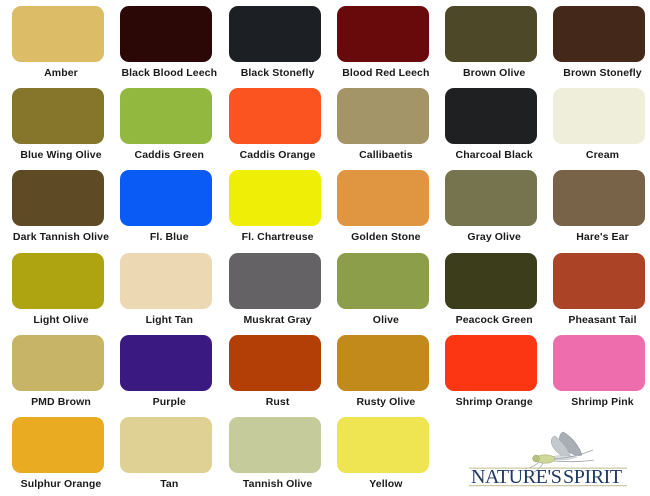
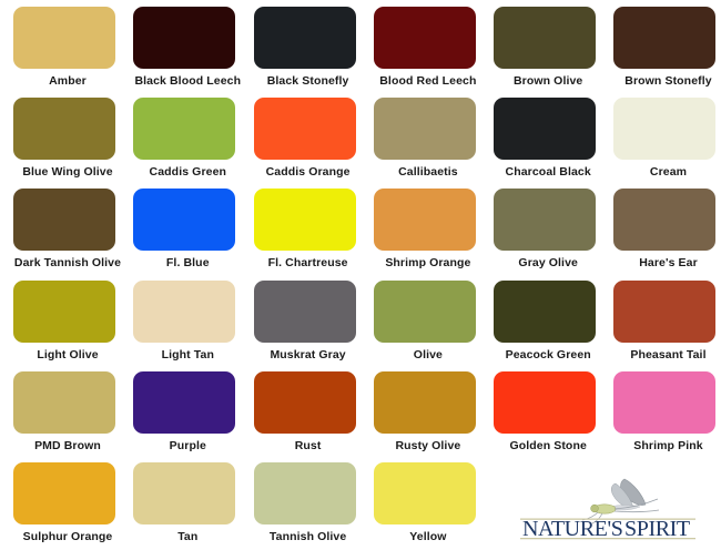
  Amber
  Black Blood Leech
  Black Stonefly
  Blood Red Leech
  Brown Olive
  Brown Stonefly
  Blue Wing Olive
  Caddis Green
  Caddis Orange
  Callibaetis
  Charcoal Black
  Cream
  Dark Tannish Olive
  Fl. Blue
  Fl. Chartreuse
- Golden Stone
+ Shrimp Orange
  Gray Olive
  Hare's Ear
  Light Olive
  Light Tan
  Muskrat Gray
  Olive
  Peacock Green
  Pheasant Tail
  PMD Brown
  Purple
  Rust
  Rusty Olive
- Shrimp Orange
+ Golden Stone
  Shrimp Pink
  Sulphur Orange
  Tan
  Tannish Olive
  Yellow
  NATURE'S
  SPIRIT
